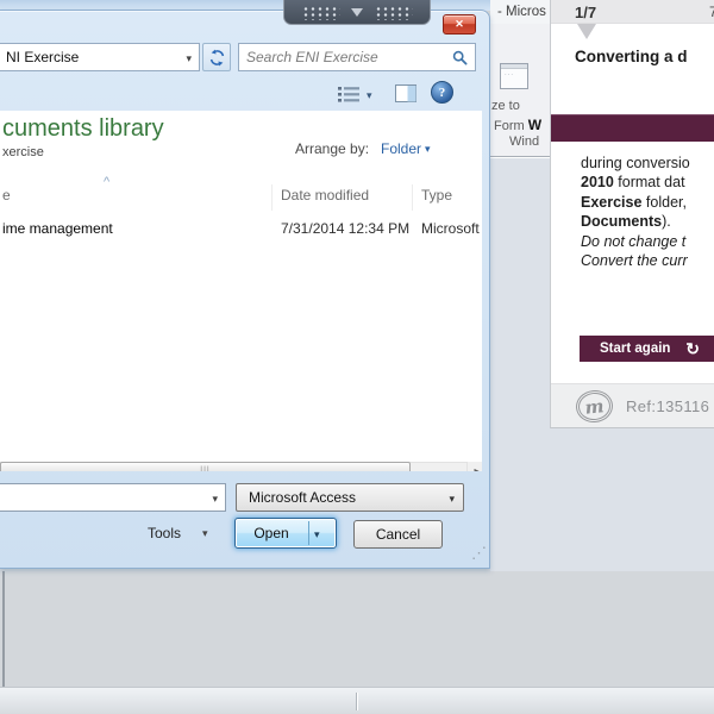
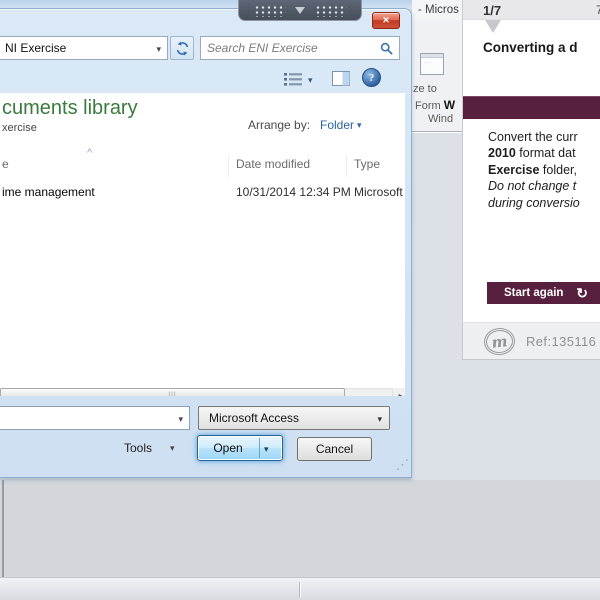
  - Micros
  ze to
  Form W
  Wind
  ✕
  NI Exercise
  ▾
  Search ENI Exercise
  ▾
  ?
  cuments library
  xercise
  Arrange by:
  Folder
  ▾
  ^
  e
  Date modified
  Type
  ime management
- 7/31/2014 12:34 PM
+ 10/31/2014 12:34 PM
  Microsoft
  ▸
  ▾
  Microsoft Access
  ▾
  Tools
  ▾
  Open
  ▾
  Cancel
  ⋰
  1/7
  7
  Converting a d
- during conversio
+ Convert the curr
  2010 format dat
  Exercise folder,
- Documents).
  Do not change t
- Convert the curr
+ during conversio
  Start again
  ↻
  Ref:135116
